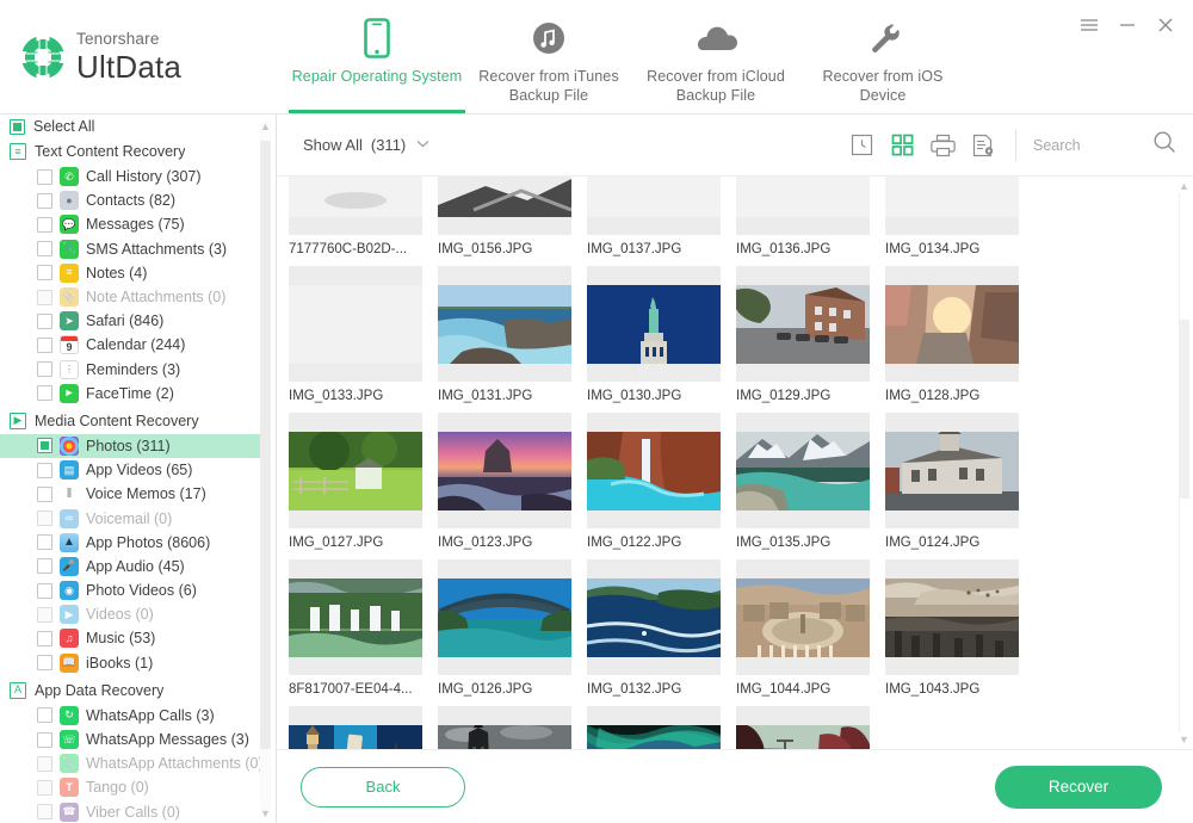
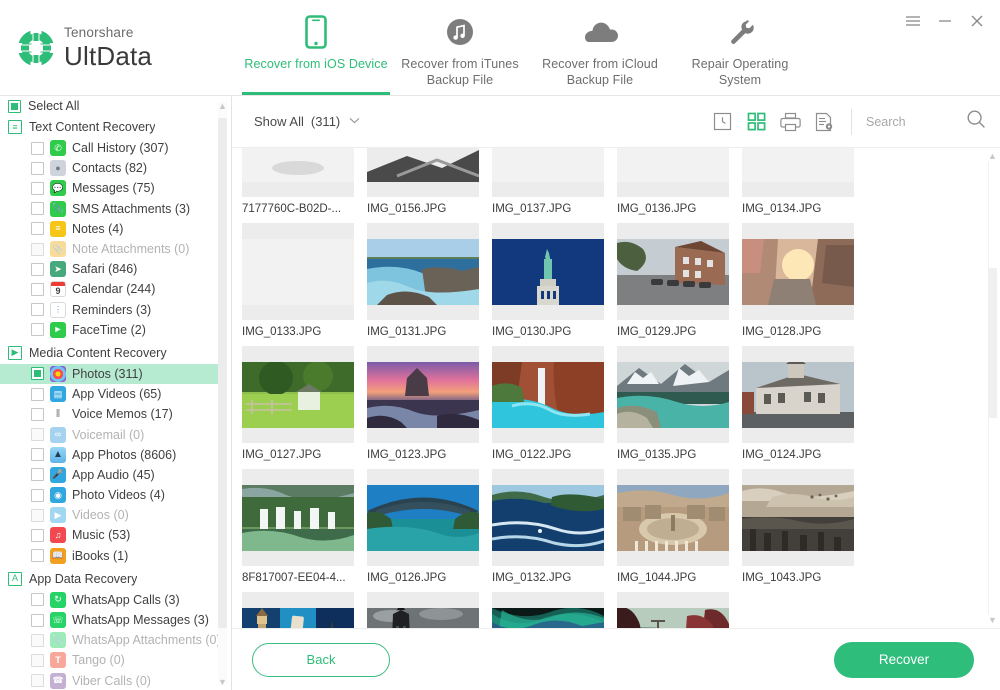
  Tenorshare
  UltData
- Repair Operating System
+ Recover from iOS Device
  Recover from iTunes Backup File
  Recover from iCloud Backup File
- Recover from iOS Device
+ Repair Operating System
  Select All
  ≡
  Text Content Recovery
  ✆
  Call History (307)
  ●
  Contacts (82)
  💬
  Messages (75)
  📎
  SMS Attachments (3)
  ≡
  Notes (4)
  📎
  Note Attachments (0)
  ➤
  Safari (846)
  9
  Calendar (244)
  ⋮
  Reminders (3)
  ►
  FaceTime (2)
  ▶
  Media Content Recovery
  Photos (311)
  ▤
  App Videos (65)
  ‖
  Voice Memos (17)
  ∞
  Voicemail (0)
  ▲
  App Photos (8606)
  🎤
  App Audio (45)
  ◉
- Photo Videos (6)
+ Photo Videos (4)
  ▶
  Videos (0)
  ♫
  Music (53)
  📖
  iBooks (1)
  A
  App Data Recovery
  ↻
  WhatsApp Calls (3)
  ☏
  WhatsApp Messages (3)
  📎
  WhatsApp Attachments (0
  T
  Tango (0)
  ☎
  Viber Calls (0)
  ▲
  ▼
  Show All
  (311)
  Search
  7177760C-B02D-...
  IMG_0156.JPG
  IMG_0137.JPG
  IMG_0136.JPG
  IMG_0134.JPG
  IMG_0133.JPG
  IMG_0131.JPG
  IMG_0130.JPG
  IMG_0129.JPG
  IMG_0128.JPG
  IMG_0127.JPG
  IMG_0123.JPG
  IMG_0122.JPG
  IMG_0135.JPG
  IMG_0124.JPG
  8F817007-EE04-4...
  IMG_0126.JPG
  IMG_0132.JPG
  IMG_1044.JPG
  IMG_1043.JPG
  ▲
  ▼
  Back
  Recover
